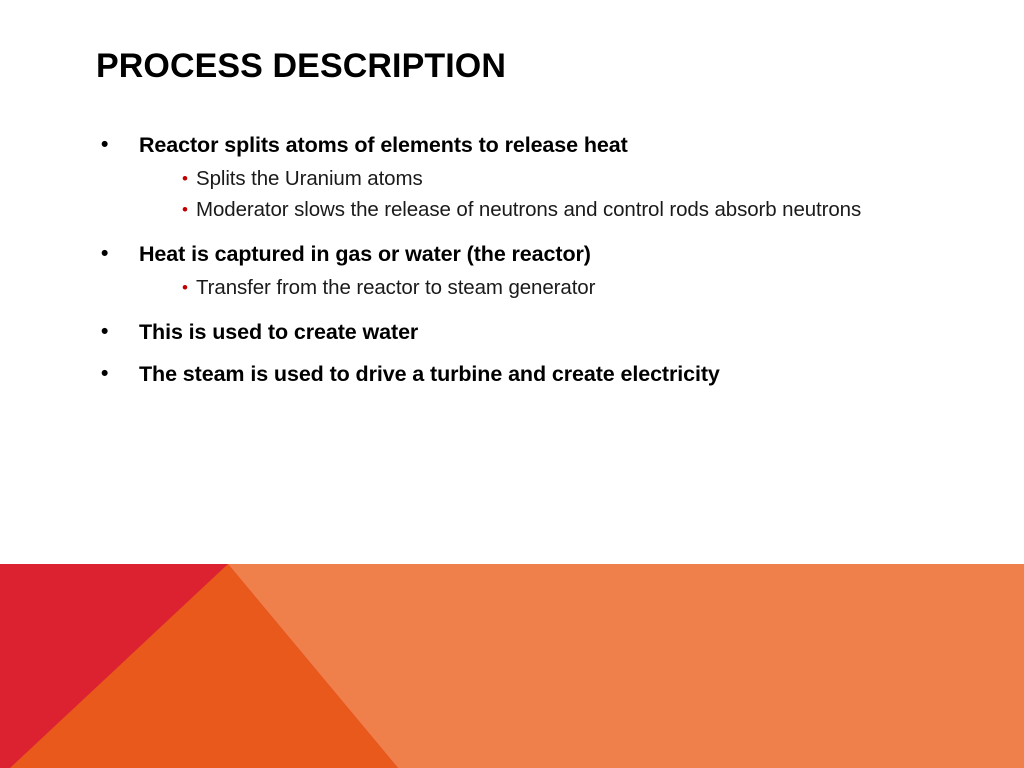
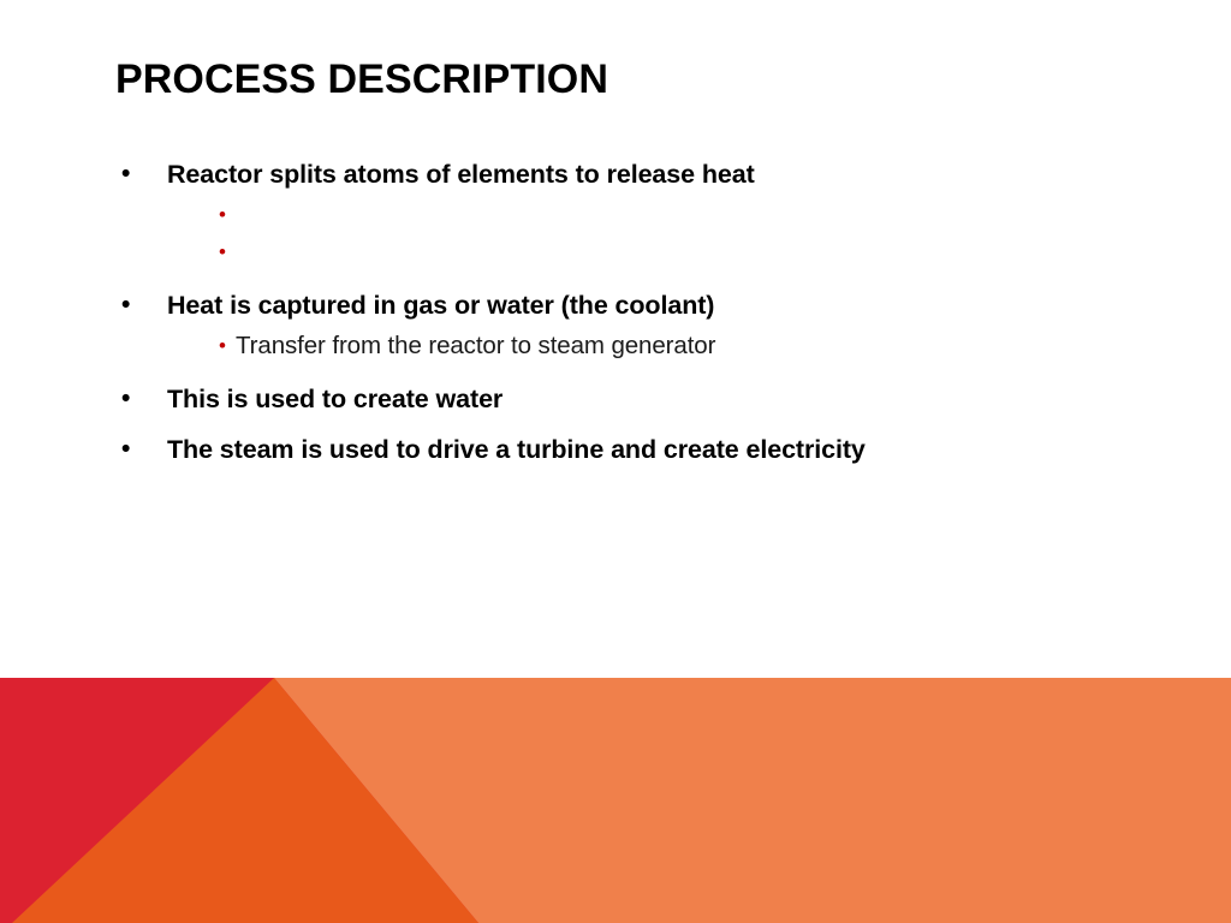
  PROCESS DESCRIPTION
  •
  Reactor splits atoms of elements to release heat
  •
- Splits the Uranium atoms
  •
- Moderator slows the release of neutrons and control rods absorb neutrons
  •
- Heat is captured in gas or water (the reactor)
+ Heat is captured in gas or water (the coolant)
  •
  Transfer from the reactor to steam generator
  •
  This is used to create water
  •
  The steam is used to drive a turbine and create electricity
